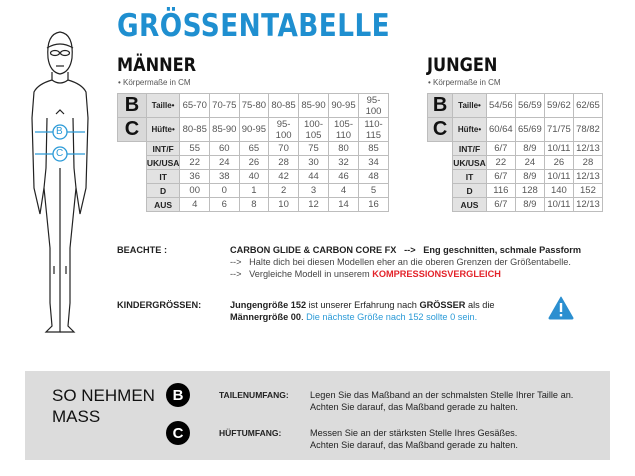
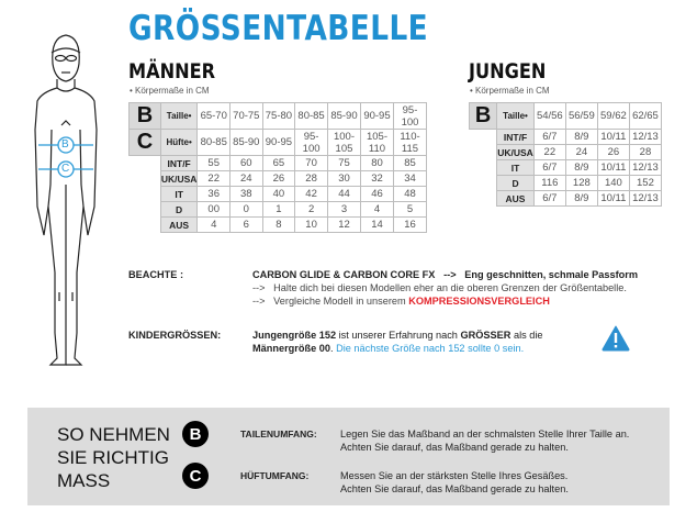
  B
  C
  GRÖSSENTABELLE
  MÄNNER
  • Körpermaße in CM
  B	Taille•	65-70	70-75	75-80	80-85	85-90	90-95	95-100
  C	Hüfte•	80-85	85-90	90-95	95-100	100-105	105-110	110-115
  	INT/F	55	60	65	70	75	80	85
  	UK/USA	22	24	26	28	30	32	34
  	IT	36	38	40	42	44	46	48
  	D	00	0	1	2	3	4	5
  	AUS	4	6	8	10	12	14	16
  JUNGEN
  • Körpermaße in CM
  B	Taille•	54/56	56/59	59/62	62/65
- C	Hüfte•	60/64	65/69	71/75	78/82
  	INT/F	6/7	8/9	10/11	12/13
  	UK/USA	22	24	26	28
  	IT	6/7	8/9	10/11	12/13
  	D	116	128	140	152
  	AUS	6/7	8/9	10/11	12/13
  BEACHTE :
  CARBON GLIDE & CARBON CORE FX --> Eng geschnitten, schmale Passform
  --> Halte dich bei diesen Modellen eher an die oberen Grenzen der Größentabelle.
  --> Vergleiche Modell in unserem KOMPRESSIONSVERGLEICH
  KINDERGRÖSSEN:
  Jungengröße 152 ist unserer Erfahrung nach GRÖSSER als die
  Männergröße 00. Die nächste Größe nach 152 sollte 0 sein.
  SO NEHMEN
+ SIE RICHTIG
  MASS
  B
  TAILENUMFANG:
  Legen Sie das Maßband an der schmalsten Stelle Ihrer Taille an.
  Achten Sie darauf, das Maßband gerade zu halten.
  C
  HÜFTUMFANG:
  Messen Sie an der stärksten Stelle Ihres Gesäßes.
  Achten Sie darauf, das Maßband gerade zu halten.
